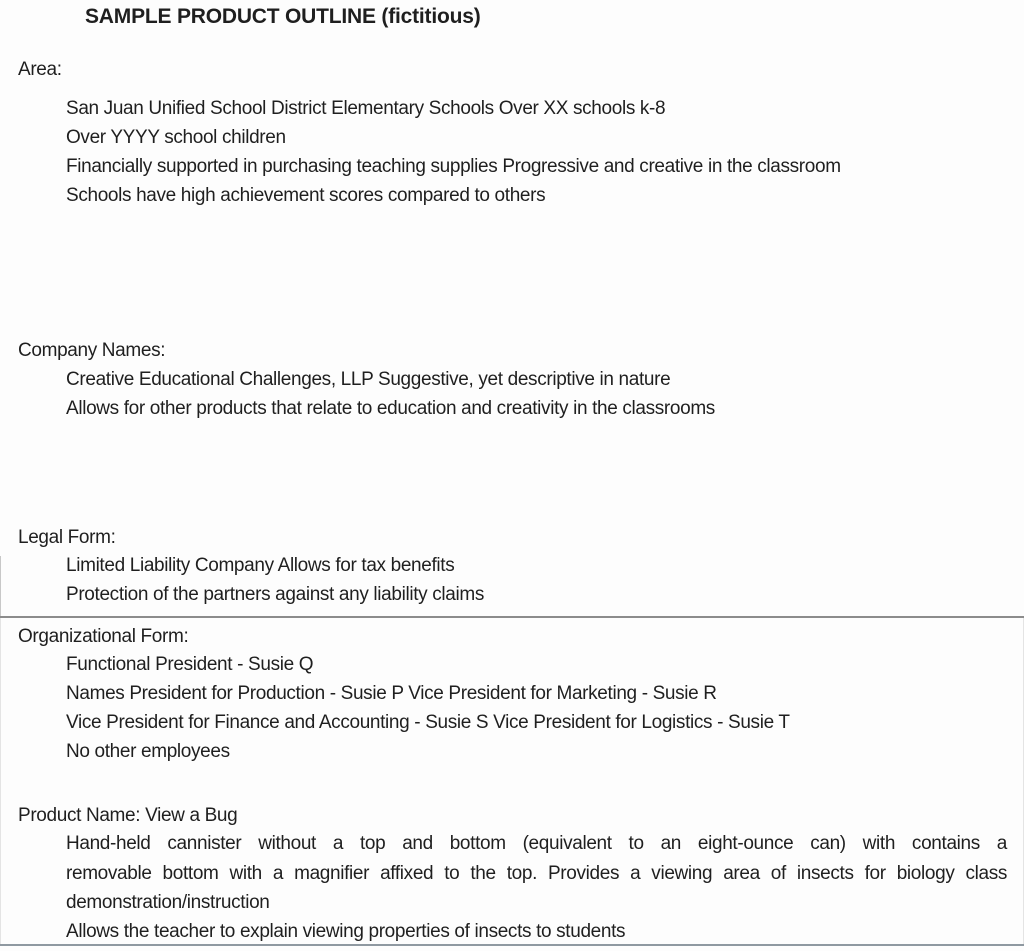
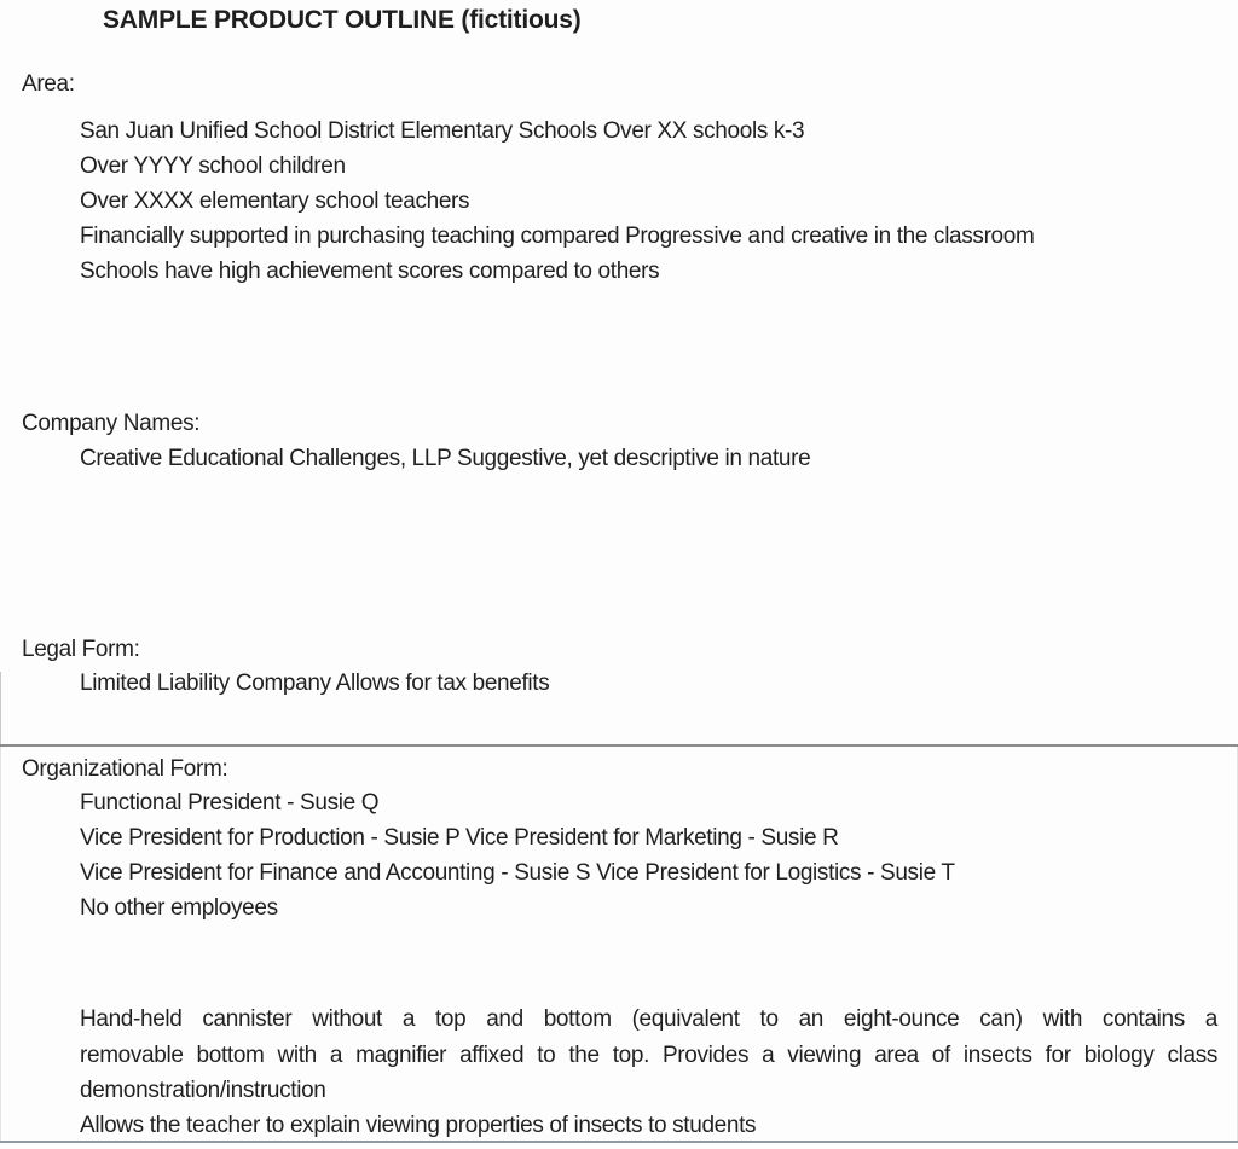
  SAMPLE PRODUCT OUTLINE (fictitious)
  Area:
- San Juan Unified School District Elementary Schools Over XX schools k-8
+ San Juan Unified School District Elementary Schools Over XX schools k-3
  Over YYYY school children
+ Over XXXX elementary school teachers
- Financially supported in purchasing teaching supplies Progressive and creative in the classroom
+ Financially supported in purchasing teaching compared Progressive and creative in the classroom
  Schools have high achievement scores compared to others
  Company Names:
  Creative Educational Challenges, LLP Suggestive, yet descriptive in nature
- Allows for other products that relate to education and creativity in the classrooms
  Legal Form:
  Limited Liability Company Allows for tax benefits
- Protection of the partners against any liability claims
  Organizational Form:
  Functional President - Susie Q
- Names President for Production - Susie P Vice President for Marketing - Susie R
+ Vice President for Production - Susie P Vice President for Marketing - Susie R
  Vice President for Finance and Accounting - Susie S Vice President for Logistics - Susie T
  No other employees
- Product Name: View a Bug
  Hand-held cannister without a top and bottom (equivalent to an eight-ounce can) with contains a
  removable bottom with a magnifier affixed to the top. Provides a viewing area of insects for biology class
  demonstration/instruction
  Allows the teacher to explain viewing properties of insects to students
